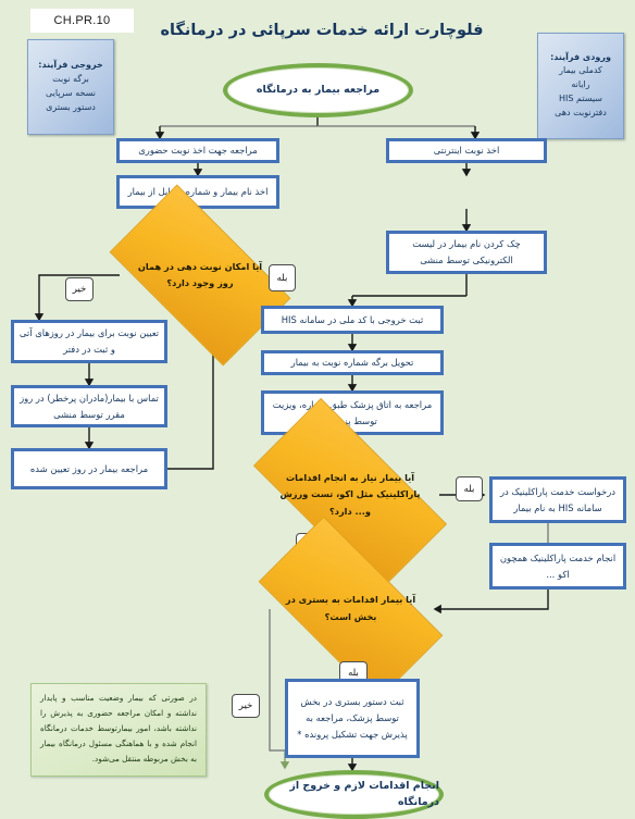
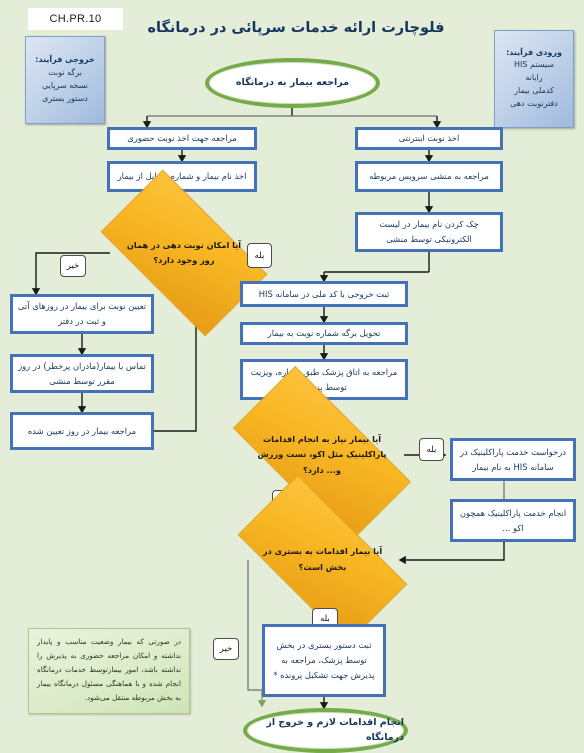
  CH.PR.10
  فلوچارت ارائه خدمات سرپائی در درمانگاه
  خروجی فرآیند:
  برگه نوبت
  نسخه سرپایی
  دستور بستری
  ورودی فرآیند:
- کدملی بیمار
+ سیستم HIS
  رایانه
- سیستم HIS
+ کدملی بیمار
  دفترنوبت دهی
  مراجعه بیمار به درمانگاه
  مراجعه جهت اخذ نوبت حضوری
  اخذ نام بیمار و شمارهیل از بیمار
  اخذ نوبت اینترنتی
+ مراجعه به منشی سرویس مربوطه
  چک کردن نام بیمار در لیست الکترونیکی توسط منشی
  آیا امکان نوبت دهی در همان روز وجود دارد؟
  بله
  خیر
  تعیین نوبت برای بیمار در روزهای آتی و ثبت در دفتر
  تماس با بیمار(مادران پرخطر) در روز مقرر توسط منشی
  مراجعه بیمار در روز تعیین شده
  ثبت خروجی با کد ملی در سامانه HIS
  تحویل برگه شماره نوبت به بیمار
  مراجعه به اتاق پزشک طبقره، ویزیت توسط پز
  آیا بیمار نیاز به انجام اقدامات پاراکلینیک مثل اکو، تست ورزش و... دارد؟
  بله
  درخواست خدمت پاراکلینیک در سامانه HIS به نام بیمار
  انجام خدمت پاراکلینیک همچون اکو ...
  آیا بیمار اقدامات به بستری در بخش است؟
  بله
  خیر
  ثبت دستور بستری در بخش توسط پزشک، مراجعه به پذیرش جهت تشکیل پرونده *
  انجام اقدامات لازم و خروج از درمانگاه
  در صورتی که بیمار وضعیت مناسب و پایدار نداشته و امکان مراجعه حضوری به پذیرش را نداشته باشد، امور بیمارتوسط خدمات درمانگاه انجام شده و با هماهنگی مسئول درمانگاه بیمار به بخش مربوطه منتقل می‌شود.
